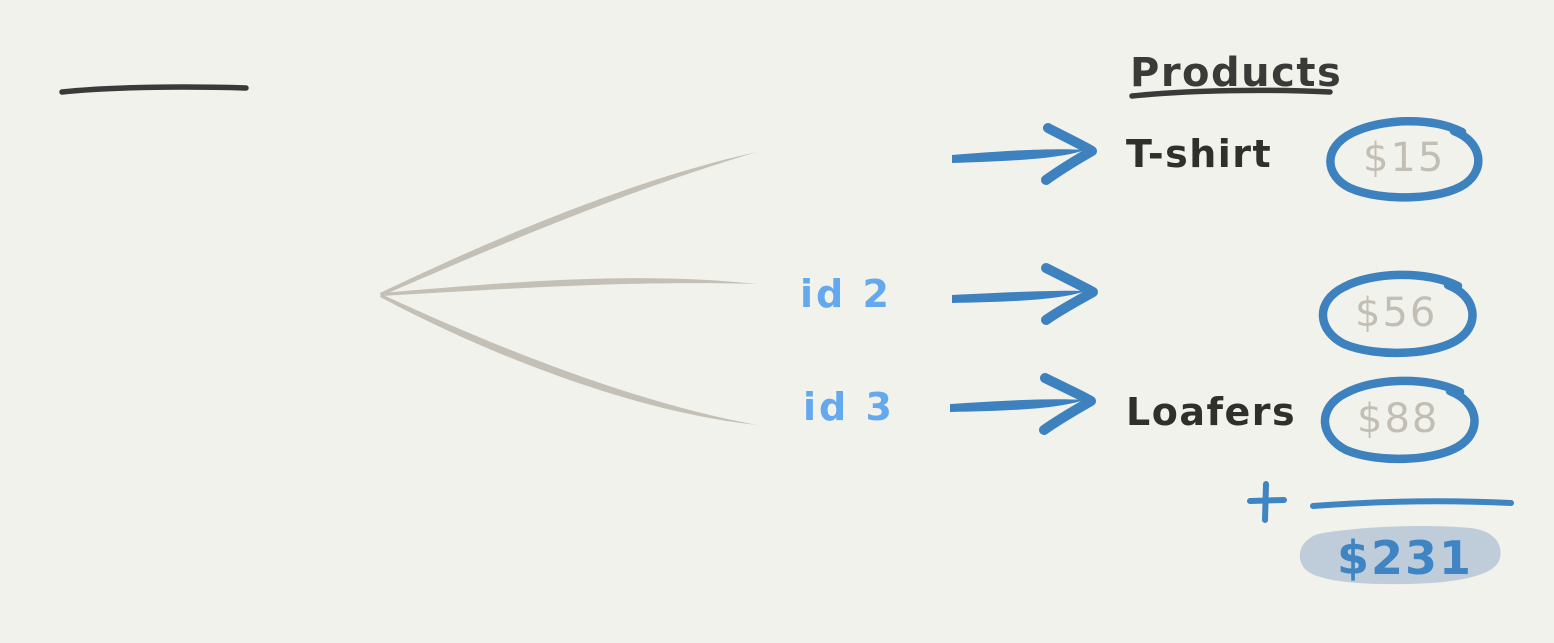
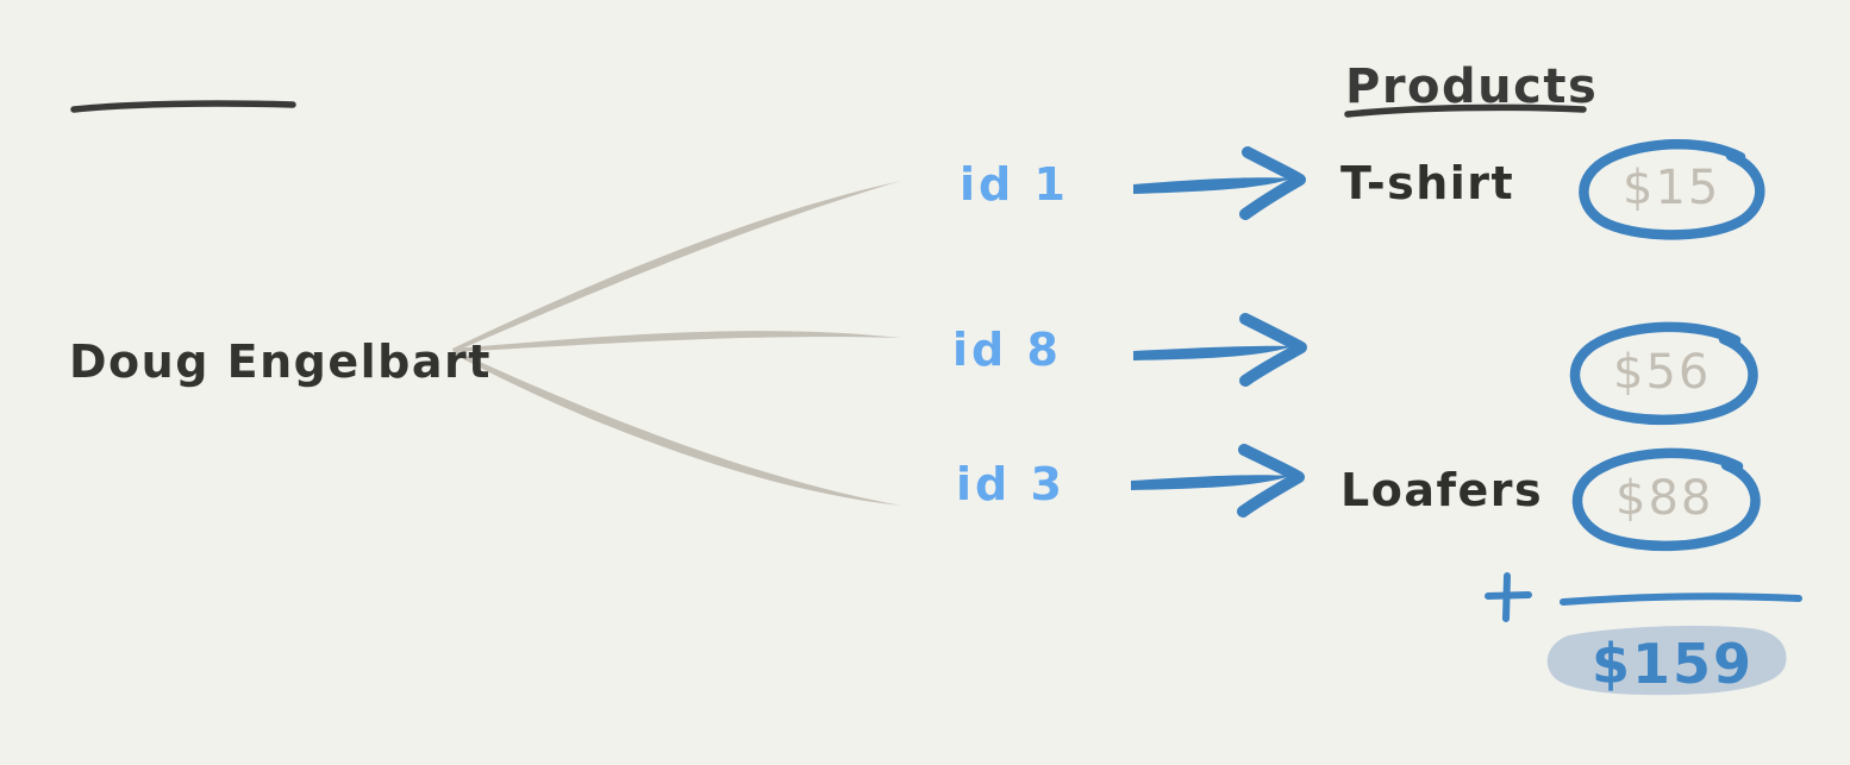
  Products
+ Doug Engelbart
+ id 1
  T-shirt
  $15
- id 2
+ id 8
  $56
  id 3
  Loafers
  $88
- $231
+ $159
